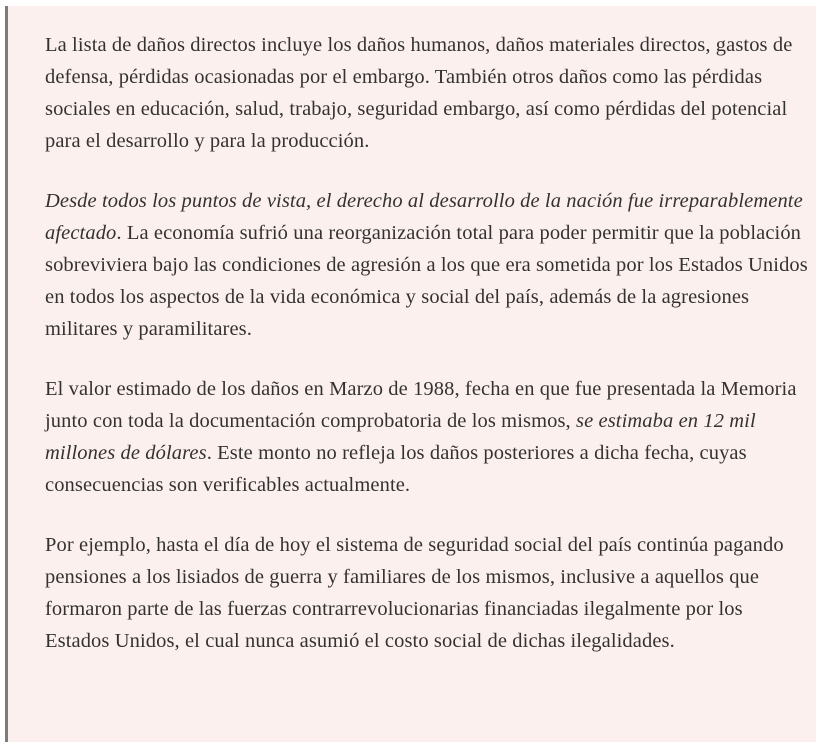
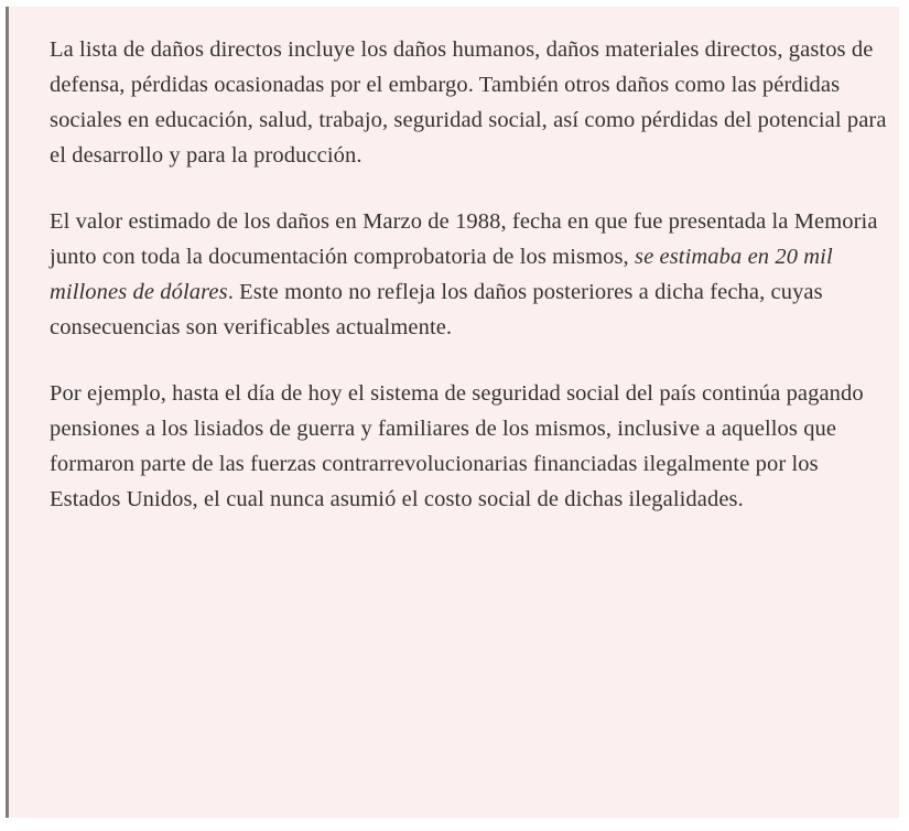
- La lista de daños directos incluye los daños humanos, daños materiales directos, gastos de defensa, pérdidas ocasionadas por el embargo. También otros daños como las pérdidas sociales en educación, salud, trabajo, seguridad embargo, así como pérdidas del potencial para el desarrollo y para la producción.
+ La lista de daños directos incluye los daños humanos, daños materiales directos, gastos de defensa, pérdidas ocasionadas por el embargo. También otros daños como las pérdidas sociales en educación, salud, trabajo, seguridad social, así como pérdidas del potencial para el desarrollo y para la producción.
- Desde todos los puntos de vista, el derecho al desarrollo de la nación fue irreparablemente afectado. La economía sufrió una reorganización total para poder permitir que la población sobreviviera bajo las condiciones de agresión a los que era sometida por los Estados Unidos en todos los aspectos de la vida económica y social del país, además de la agresiones militares y paramilitares.
- El valor estimado de los daños en Marzo de 1988, fecha en que fue presentada la Memoria junto con toda la documentación comprobatoria de los mismos, se estimaba en 12 mil millones de dólares. Este monto no refleja los daños posteriores a dicha fecha, cuyas consecuencias son verificables actualmente.
+ El valor estimado de los daños en Marzo de 1988, fecha en que fue presentada la Memoria junto con toda la documentación comprobatoria de los mismos, se estimaba en 20 mil millones de dólares. Este monto no refleja los daños posteriores a dicha fecha, cuyas consecuencias son verificables actualmente.
  Por ejemplo, hasta el día de hoy el sistema de seguridad social del país continúa pagando pensiones a los lisiados de guerra y familiares de los mismos, inclusive a aquellos que formaron parte de las fuerzas contrarrevolucionarias financiadas ilegalmente por los Estados Unidos, el cual nunca asumió el costo social de dichas ilegalidades.
